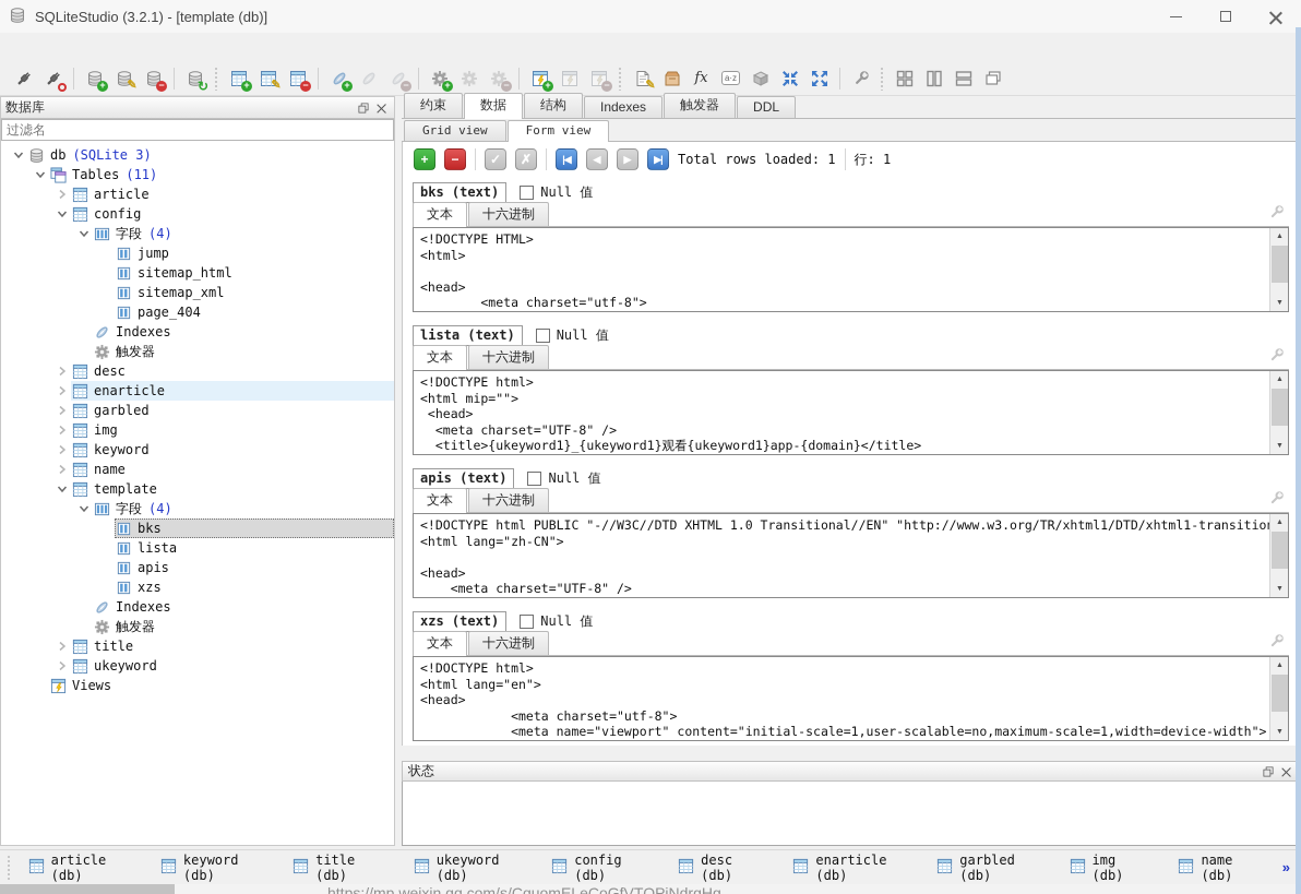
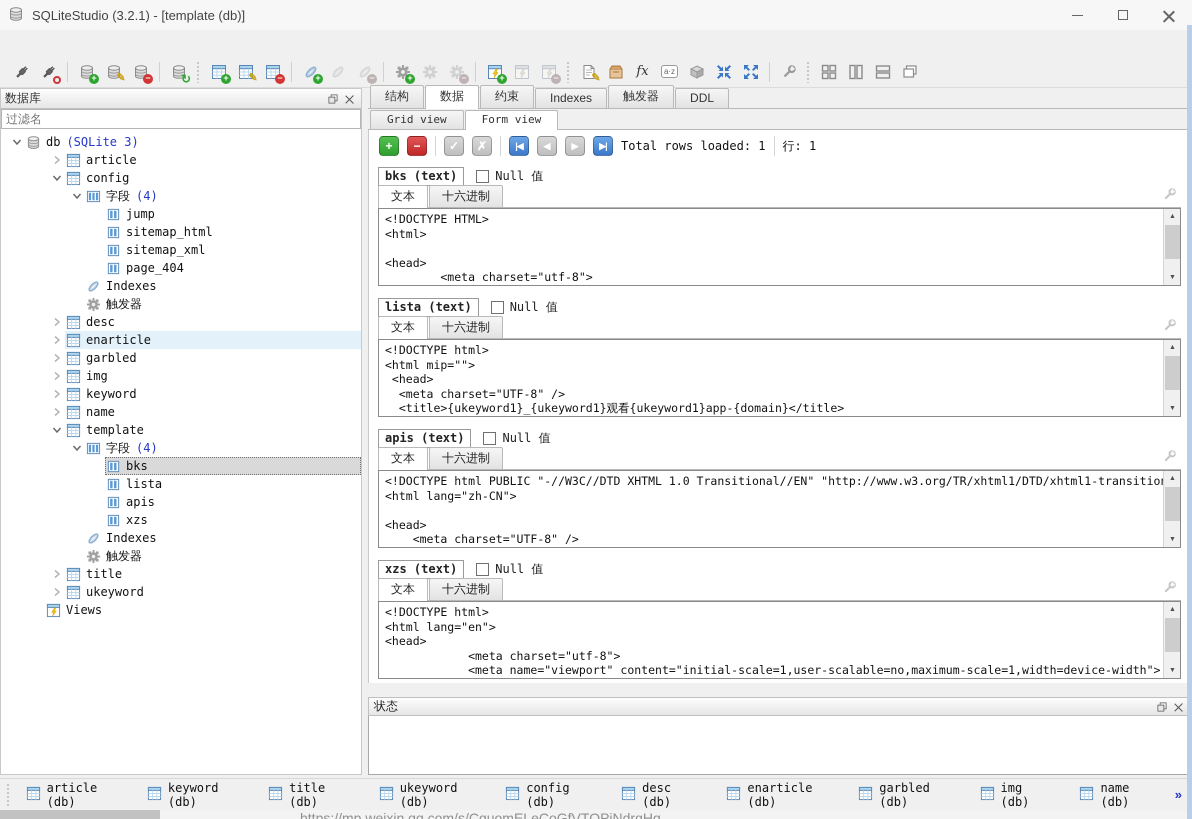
  SQLiteStudio (3.2.1) - [template (db)]
  +
  ✎
  −
  ↻
  +
  ✎
  −
  +
  −
  +
  −
  +
  −
  ✎
  fx
  a·z
  数据库
  过滤名
  db
  (SQLite 3)
- Tables
- (11)
  article
  config
  字段
  (4)
  jump
  sitemap_html
  sitemap_xml
  page_404
  Indexes
  触发器
  desc
  enarticle
  garbled
  img
  keyword
  name
  template
  字段
  (4)
  bks
  lista
  apis
  xzs
  Indexes
  触发器
  title
  ukeyword
  Views
- 约束
+ 结构
  数据
- 结构
+ 约束
  Indexes
  触发器
  DDL
  Grid view
  Form view
  +
  −
  ✓
  ✗
  |◀
  ◀
  ▶
  ▶|
  Total rows loaded: 1
  行: 1
  bks (text)
  Null 值
  文本
  十六进制
  <!DOCTYPE HTML>
  <html>
  <head>
  <meta charset="utf-8">
  lista (text)
  Null 值
  文本
  十六进制
  <!DOCTYPE html>
  <html mip="">
  <head>
  <meta charset="UTF-8" />
  <title>{ukeyword1}_{ukeyword1}观看{ukeyword1}app-{domain}</title>
  apis (text)
  Null 值
  文本
  十六进制
  <!DOCTYPE html PUBLIC "-//W3C//DTD XHTML 1.0 Transitional//EN" "http://www.w3.org/TR/xhtml1/DTD/xhtml1-transitio
  <html lang="zh-CN">
  <head>
  <meta charset="UTF-8" />
  xzs (text)
  Null 值
  文本
  十六进制
  <!DOCTYPE html>
  <html lang="en">
  <head>
  <meta charset="utf-8">
  <meta name="viewport" content="initial-scale=1,user-scalable=no,maximum-scale=1,width=device-width">
  状态
  article (db)
  keyword (db)
  title (db)
  ukeyword (db)
  config (db)
  desc (db)
  enarticle (db)
  garbled (db)
  img (db)
  name (db)
  »
  https://mp.weixin.qq.com/s/CquomELeCoGfVTOPiNdrgHg
